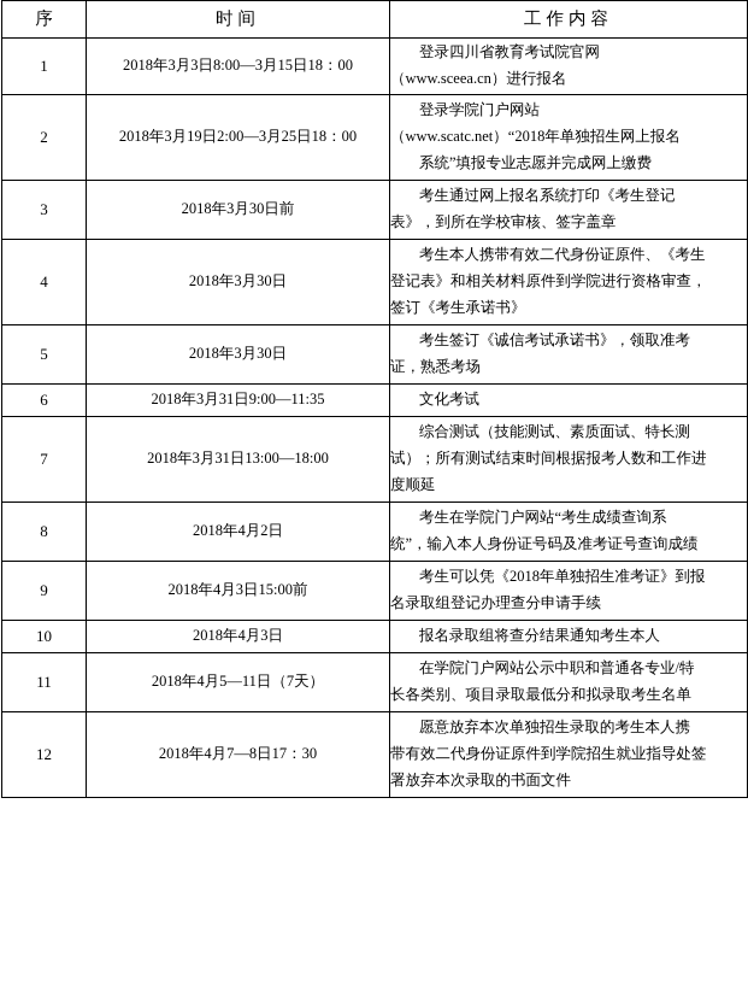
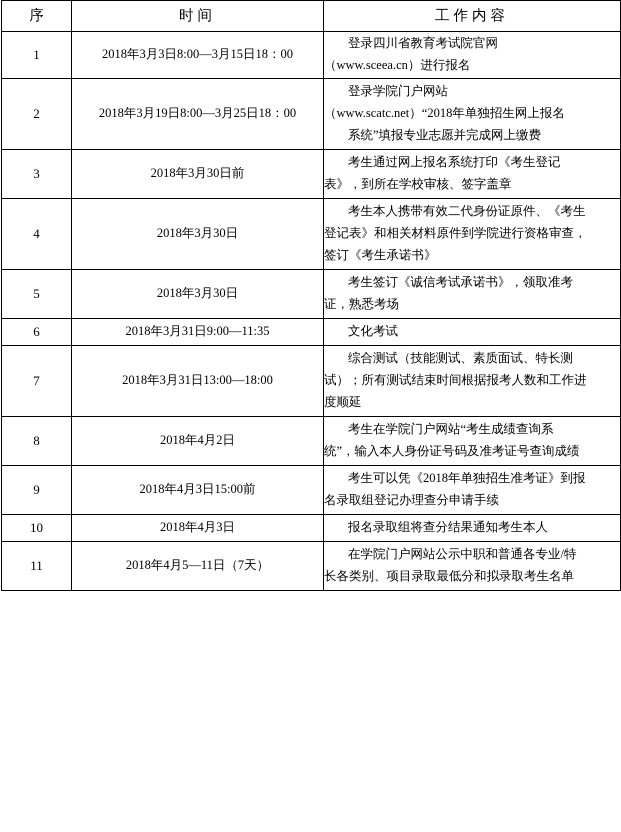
  序	时间	工作内容
  1	2018年3月3日8:00—3月15日18：00	登录四川省教育考试院官网 （www.sceea.cn）进行报名
- 2	2018年3月19日2:00—3月25日18：00	登录学院门户网站 （www.scatc.net）“2018年单独招生网上报名 系统”填报专业志愿并完成网上缴费
+ 2	2018年3月19日8:00—3月25日18：00	登录学院门户网站 （www.scatc.net）“2018年单独招生网上报名 系统”填报专业志愿并完成网上缴费
  3	2018年3月30日前	考生通过网上报名系统打印《考生登记 表》，到所在学校审核、签字盖章
  4	2018年3月30日	考生本人携带有效二代身份证原件、《考生 登记表》和相关材料原件到学院进行资格审查， 签订《考生承诺书》
  5	2018年3月30日	考生签订《诚信考试承诺书》，领取准考 证，熟悉考场
  6	2018年3月31日9:00—11:35	文化考试
  7	2018年3月31日13:00—18:00	综合测试（技能测试、素质面试、特长测 试）；所有测试结束时间根据报考人数和工作进 度顺延
  8	2018年4月2日	考生在学院门户网站“考生成绩查询系 统”，输入本人身份证号码及准考证号查询成绩
  9	2018年4月3日15:00前	考生可以凭《2018年单独招生准考证》到报 名录取组登记办理查分申请手续
  10	2018年4月3日	报名录取组将查分结果通知考生本人
  11	2018年4月5—11日（7天）	在学院门户网站公示中职和普通各专业/特 长各类别、项目录取最低分和拟录取考生名单
- 12	2018年4月7—8日17：30	愿意放弃本次单独招生录取的考生本人携 带有效二代身份证原件到学院招生就业指导处签 署放弃本次录取的书面文件
